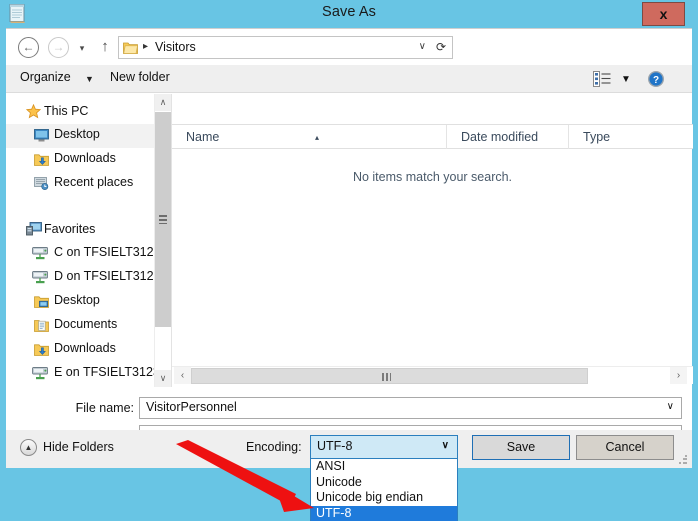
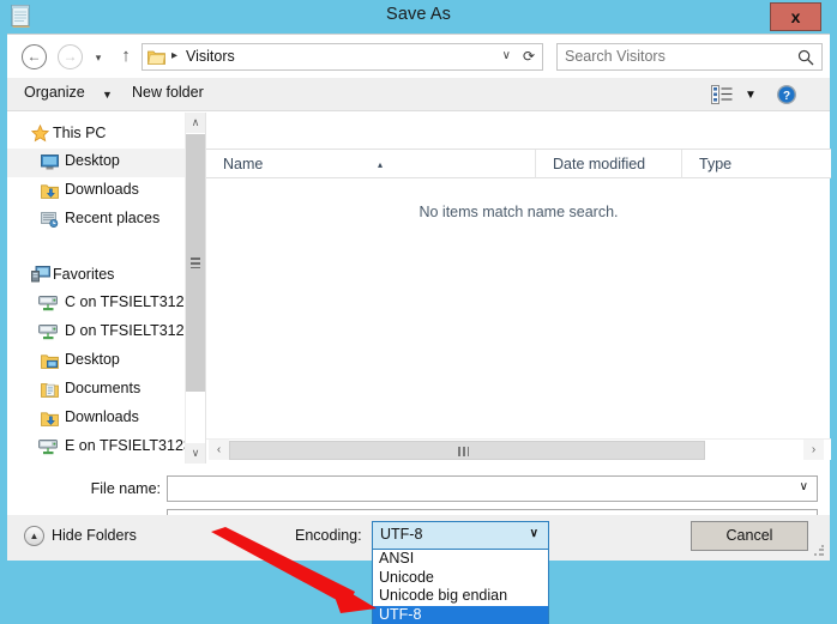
  Save As
  x
  ←
  →
  ▾
  ↑
  ▸
  Visitors
  ∨
  ⟳
+ Search Visitors
  Organize
  ▼
  New folder
  ▼
  ?
  This PC
  Desktop
  Downloads
  Recent places
  Favorites
  C on TFSIELT312
  D on TFSIELT312
  Desktop
  Documents
  Downloads
  E on TFSIELT312
  ∧
  ∨
  Name
  ▴
  Date modified
  Type
- No items match your search.
+ No items match name search.
  ‹
  ›
  File name:
- VisitorPersonnel
  ∨
  ▲
  Hide Folders
  Encoding:
- Save
  Cancel
  UTF-8
  ∨
  ANSI
  Unicode
  Unicode big endian
  UTF-8
